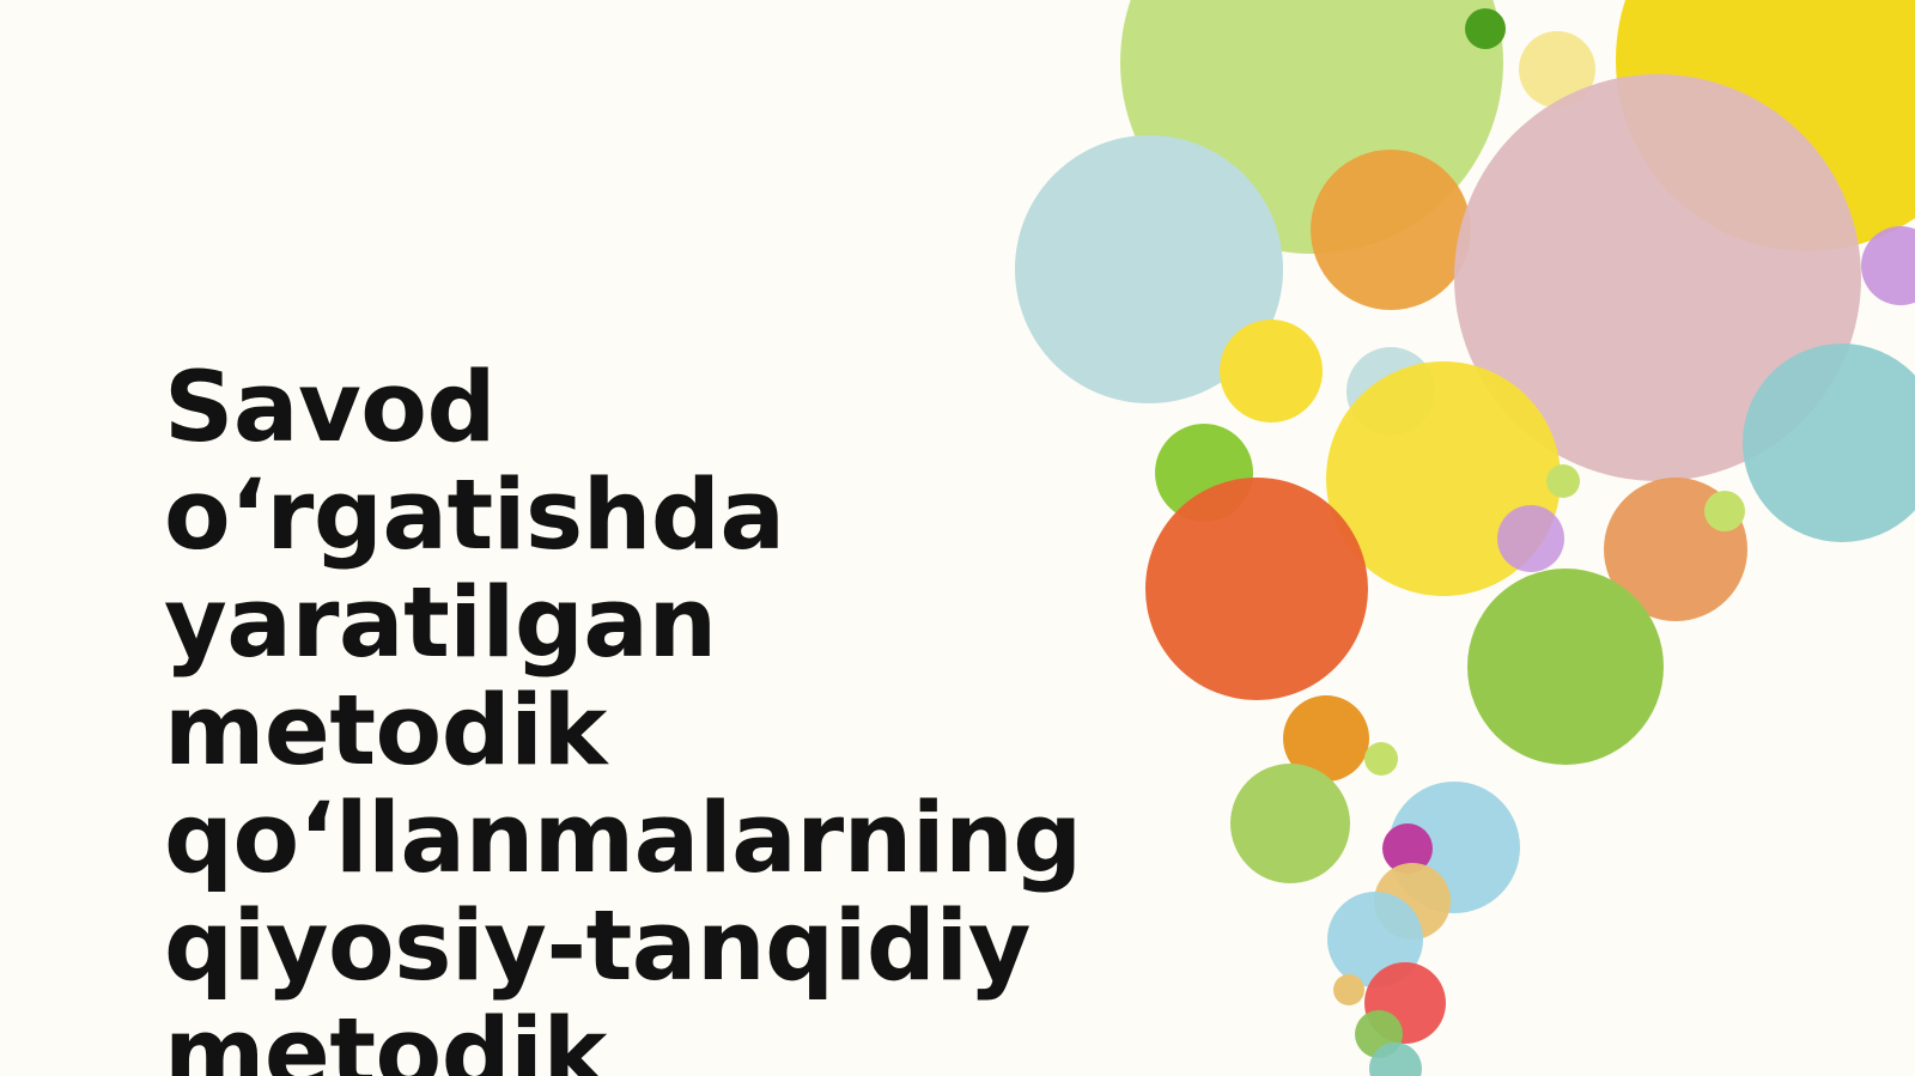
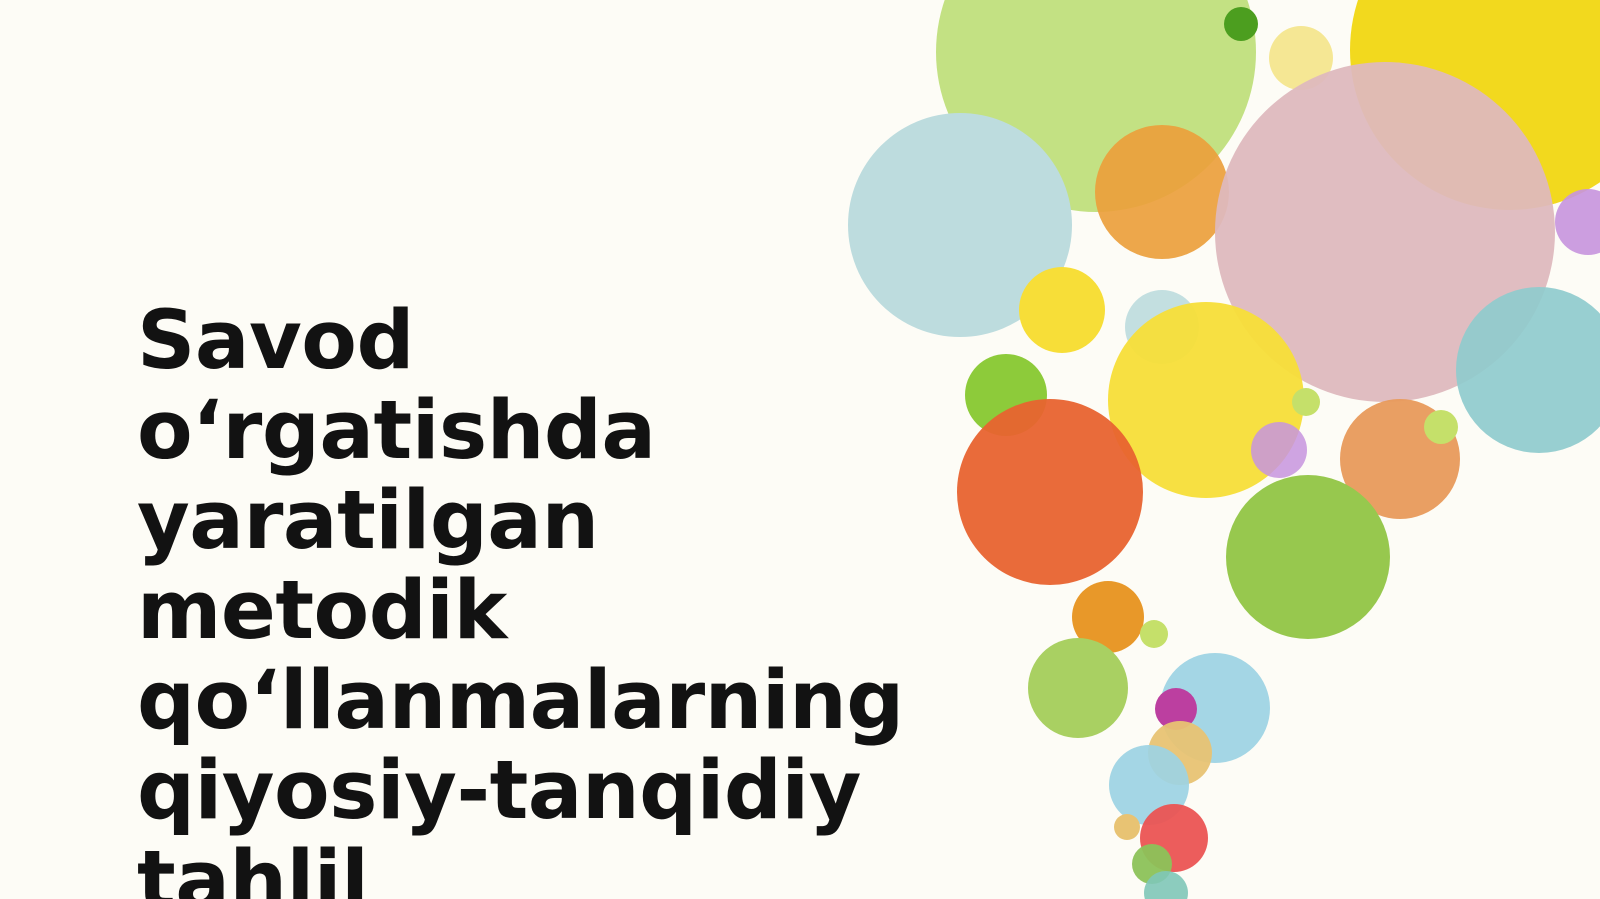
- Savod o‘rgatishda yaratilgan metodik qo‘llanmalarning qiyosiy-tanqidiy metodik
+ Savod o‘rgatishda yaratilgan metodik qo‘llanmalarning qiyosiy-tanqidiy tahlil
